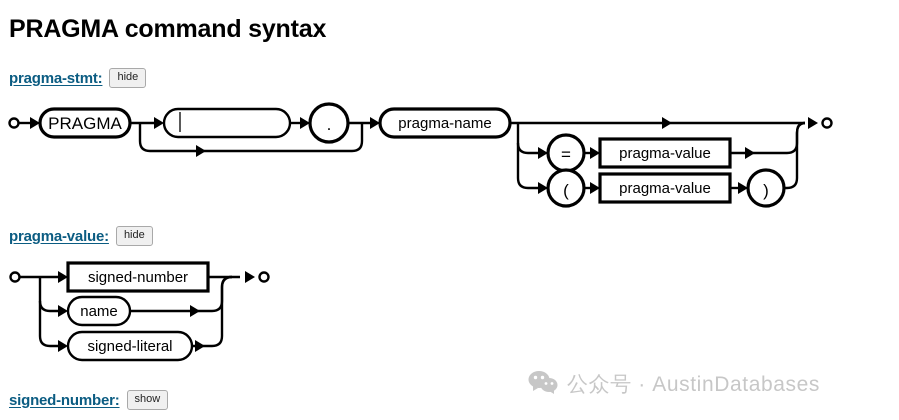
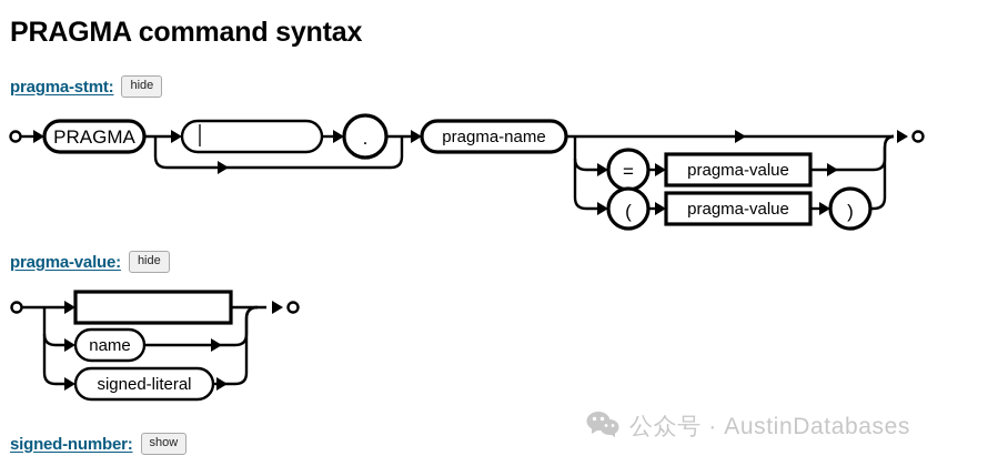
  PRAGMA command syntax
  pragma-stmt:
  hide
  PRAGMA
  .
  pragma-name
  =
  (
  pragma-value
  pragma-value
  )
  pragma-value:
  hide
- signed-number
  name
  signed-literal
  signed-number:
  show
  公众号 · AustinDatabases
